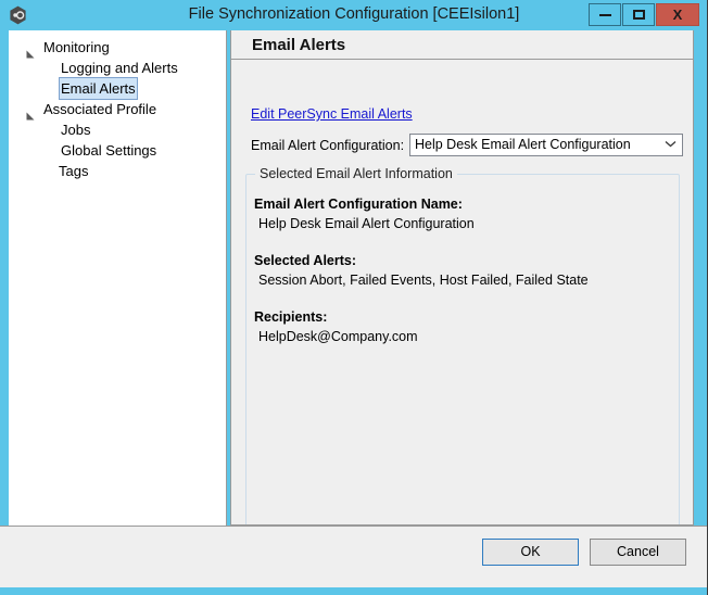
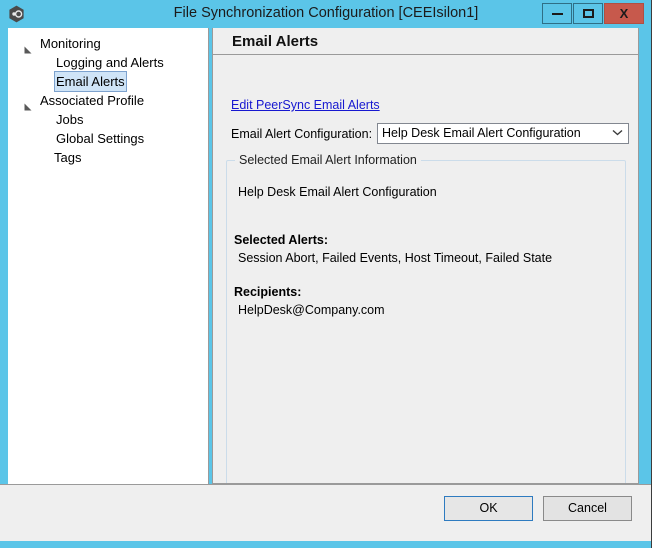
  File Synchronization Configuration [CEEIsilon1]
  X
  Monitoring
  Logging and Alerts
  Email Alerts
  Associated Profile
  Jobs
  Global Settings
  Tags
  Email Alerts
  Edit PeerSync Email Alerts
  Email Alert Configuration:
  Help Desk Email Alert Configuration
  Selected Email Alert Information
- Email Alert Configuration Name:
  Help Desk Email Alert Configuration
  Selected Alerts:
- Session Abort, Failed Events, Host Failed, Failed State
+ Session Abort, Failed Events, Host Timeout, Failed State
  Recipients:
  HelpDesk@Company.com
  OK
  Cancel
